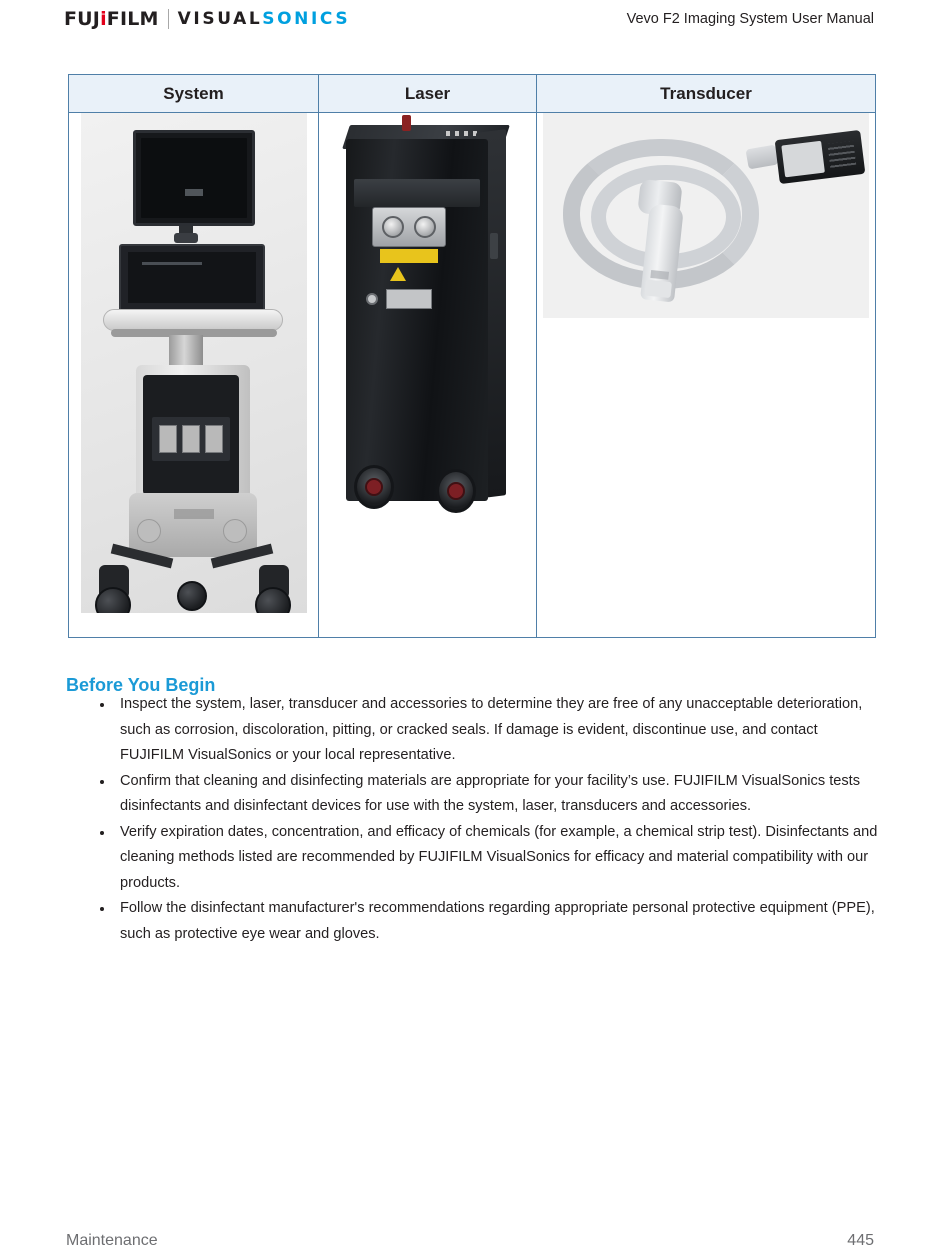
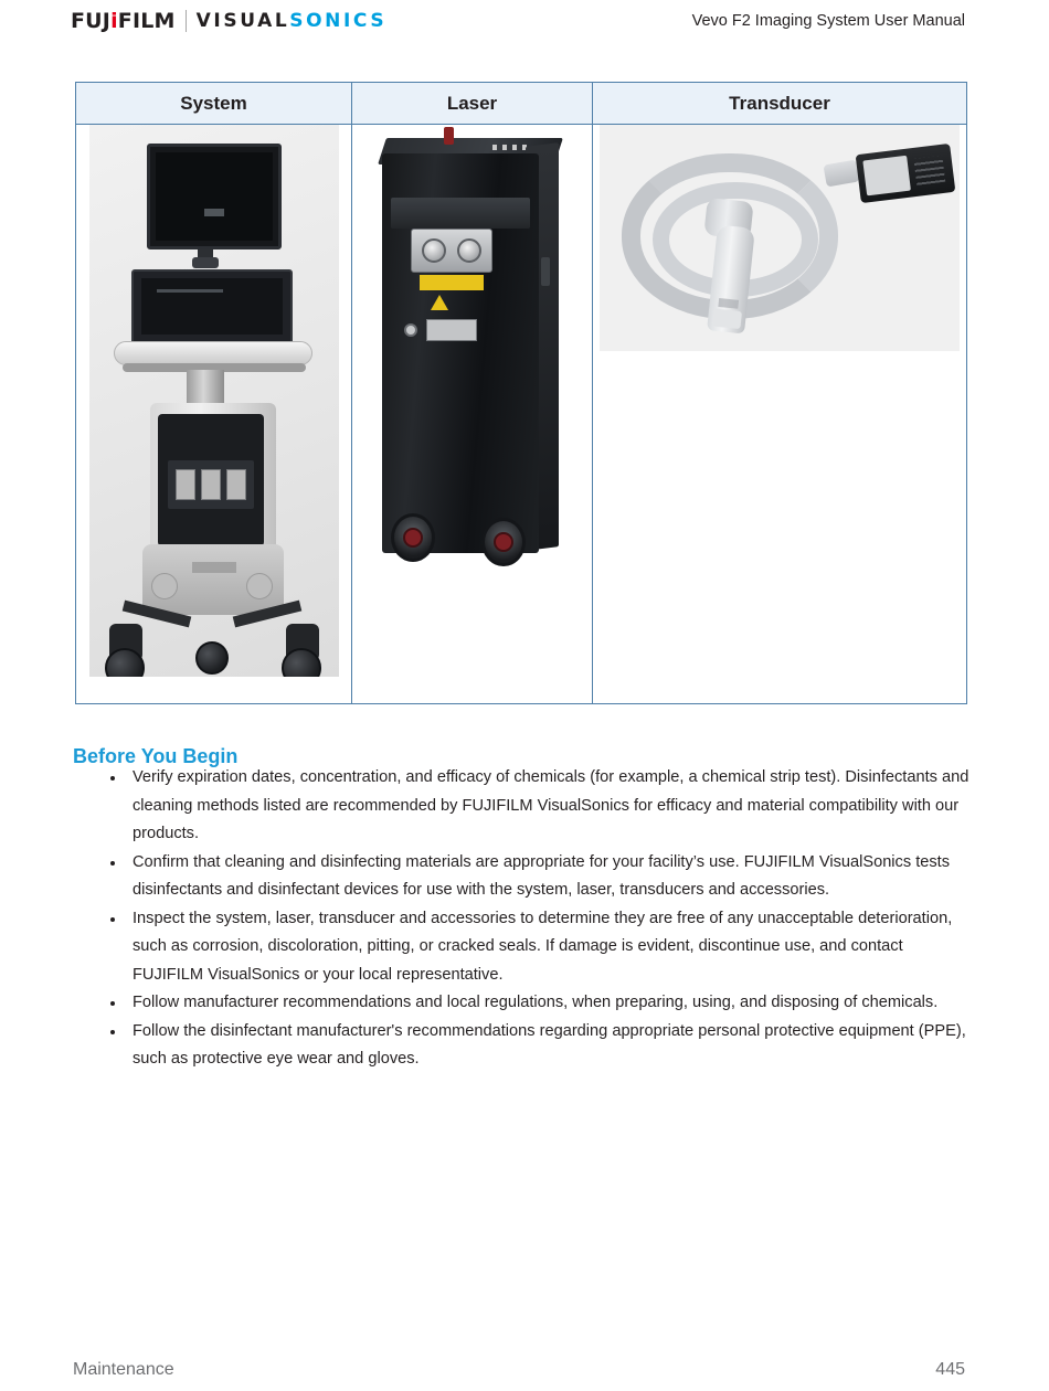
  FUJiFILM
  VISUAL
  SONICS
  Vevo F2 Imaging System User Manual
  System	Laser	Transducer
  Before You Begin
- Inspect the system, laser, transducer and accessories to determine they are free of any unacceptable deterioration, such as corrosion, discoloration, pitting, or cracked seals. If damage is evident, discontinue use, and contact FUJIFILM VisualSonics or your local representative.
+ Verify expiration dates, concentration, and efficacy of chemicals (for example, a chemical strip test). Disinfectants and cleaning methods listed are recommended by FUJIFILM VisualSonics for efficacy and material compatibility with our products.
  Confirm that cleaning and disinfecting materials are appropriate for your facility’s use. FUJIFILM VisualSonics tests disinfectants and disinfectant devices for use with the system, laser, transducers and accessories.
- Verify expiration dates, concentration, and efficacy of chemicals (for example, a chemical strip test). Disinfectants and cleaning methods listed are recommended by FUJIFILM VisualSonics for efficacy and material compatibility with our products.
+ Inspect the system, laser, transducer and accessories to determine they are free of any unacceptable deterioration, such as corrosion, discoloration, pitting, or cracked seals. If damage is evident, discontinue use, and contact FUJIFILM VisualSonics or your local representative.
+ Follow manufacturer recommendations and local regulations, when preparing, using, and disposing of chemicals.
  Follow the disinfectant manufacturer's recommendations regarding appropriate personal protective equipment (PPE), such as protective eye wear and gloves.
  Maintenance
  445
